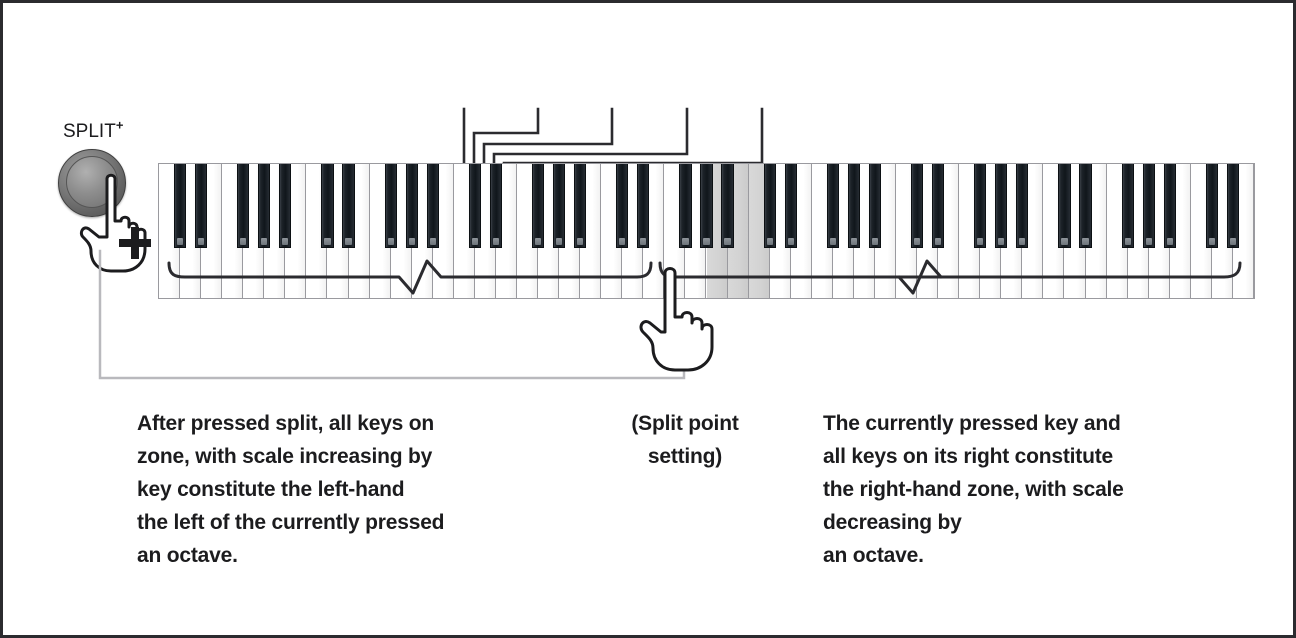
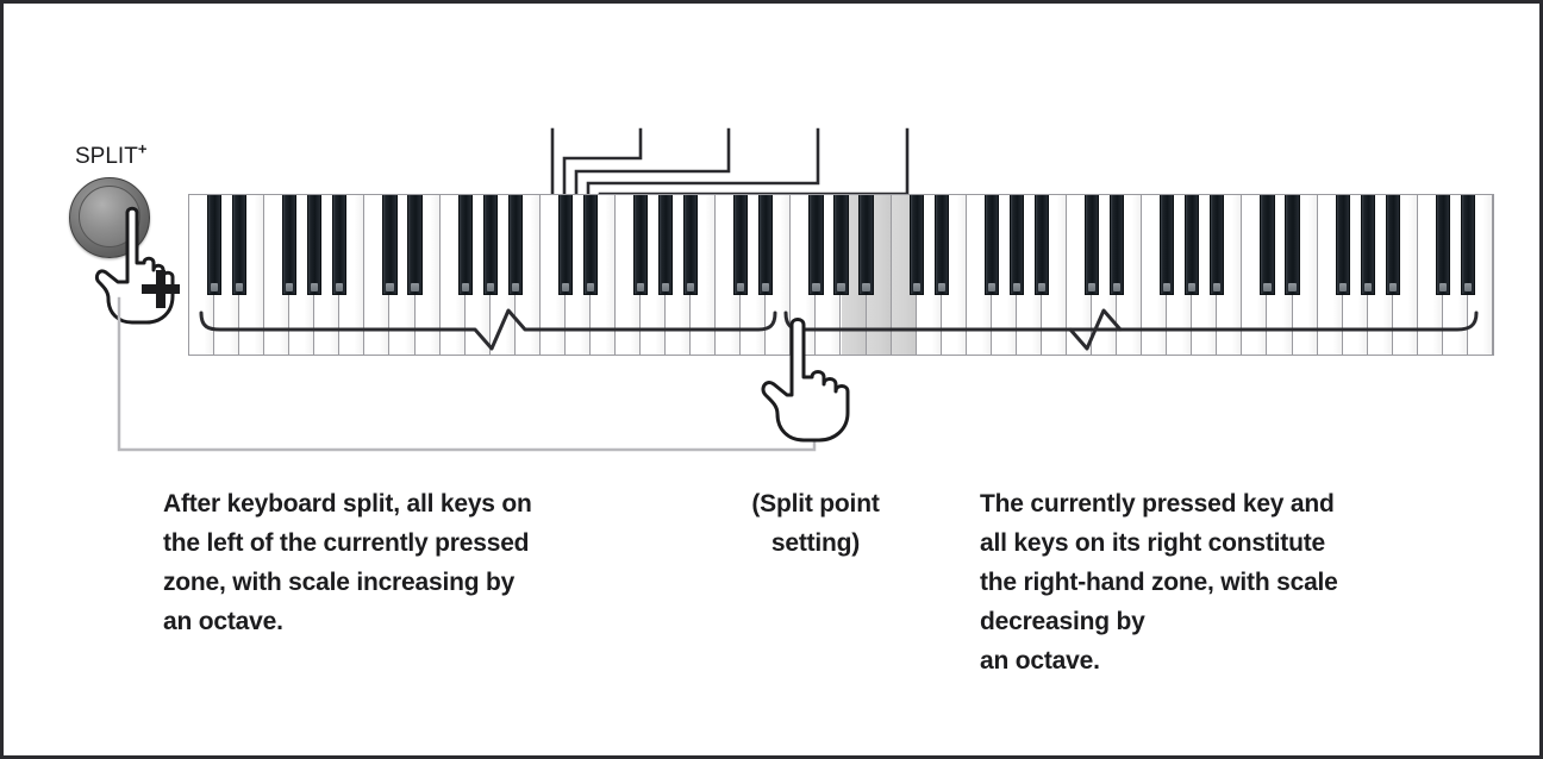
  SPLIT+
- After pressed split, all keys on
+ After keyboard split, all keys on
- zone, with scale increasing by
+ the left of the currently pressed
- key constitute the left-hand
- the left of the currently pressed
+ zone, with scale increasing by
  an octave.
  (Split point
  setting)
  The currently pressed key and
  all keys on its right constitute
  the right-hand zone, with scale
  decreasing by
  an octave.
